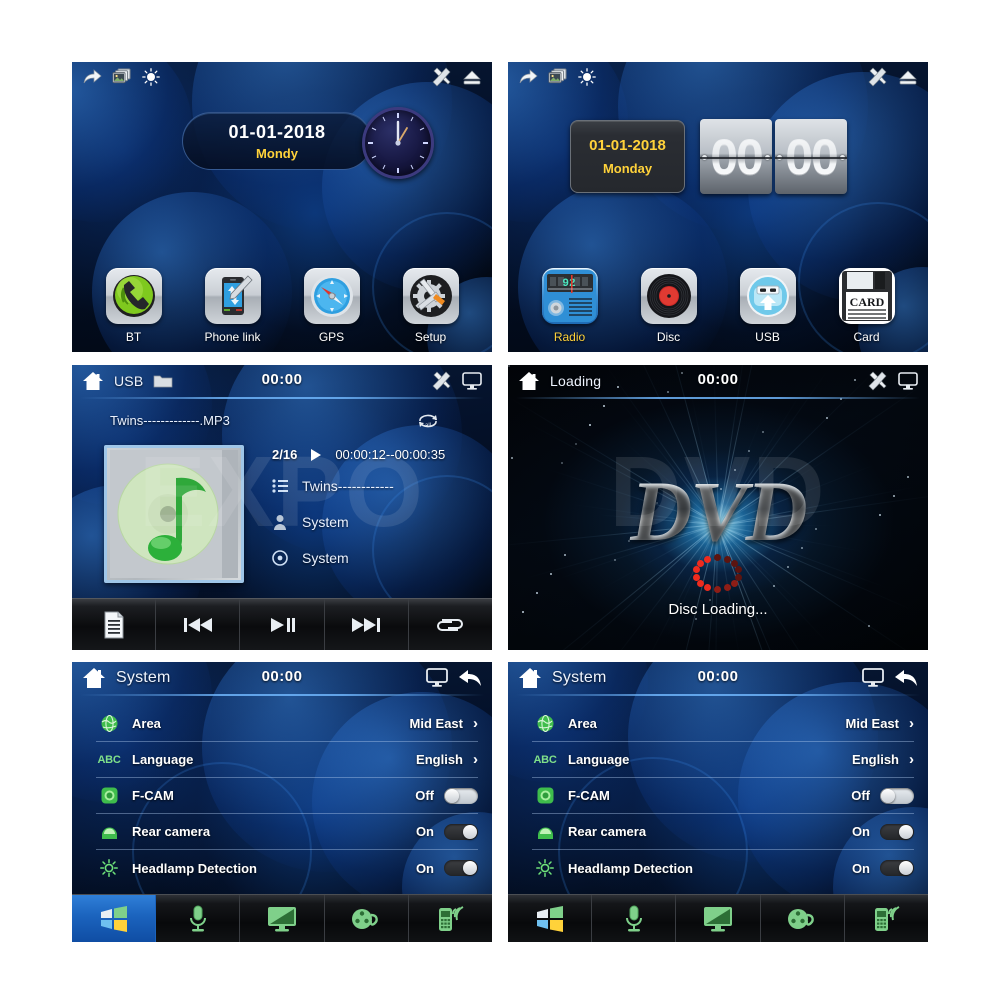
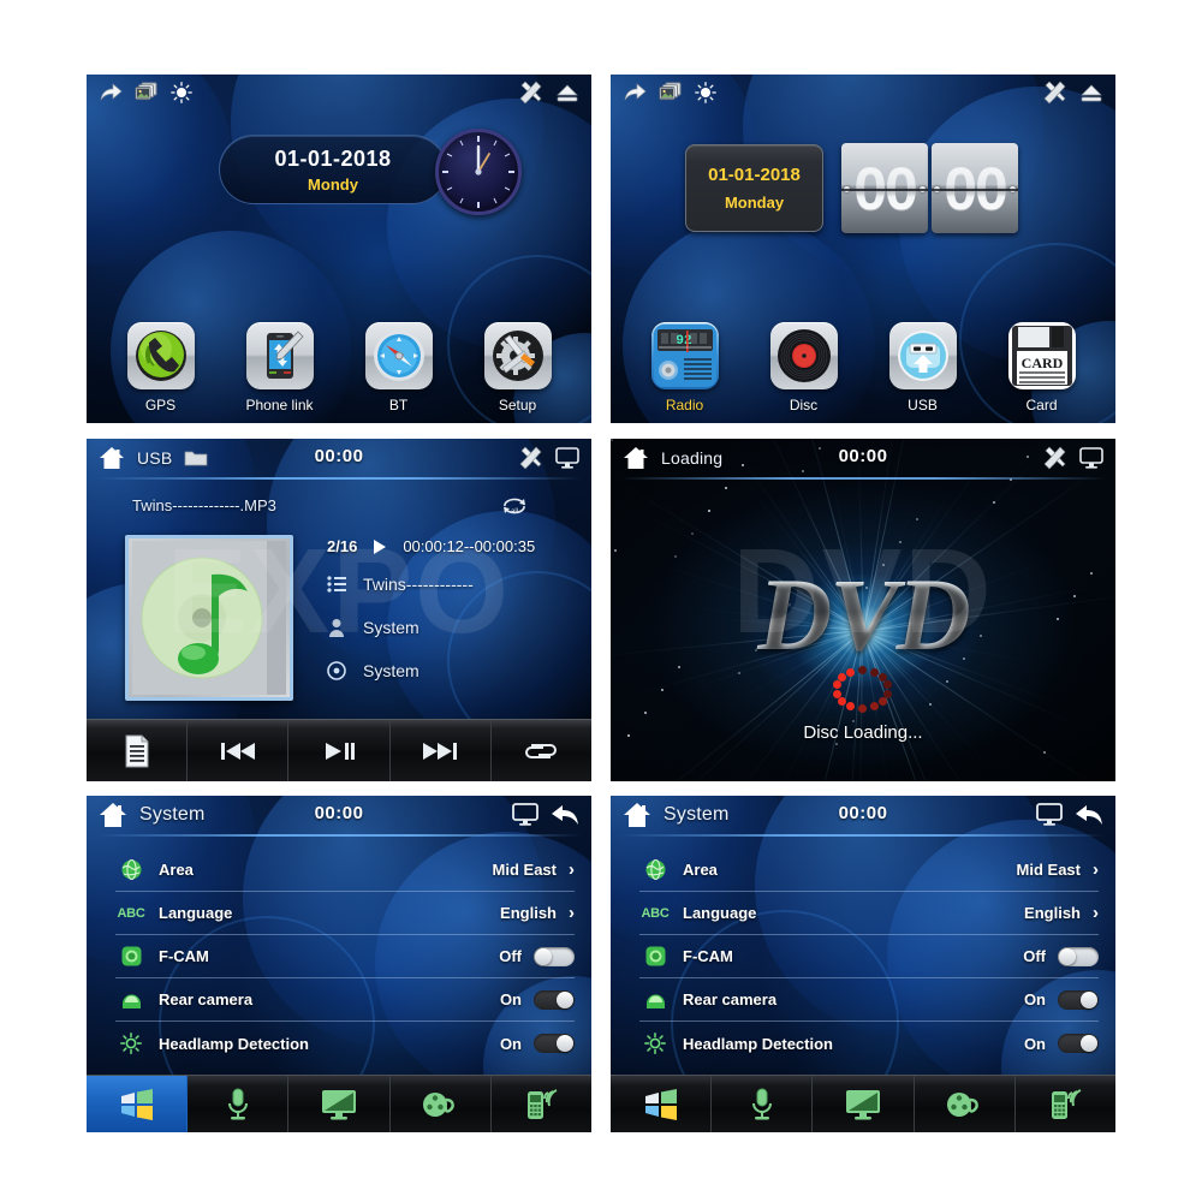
  01-01-2018
  Mondy
- BT
+ GPS
  Phone link
- GPS
+ BT
  Setup
  01-01-2018
  Monday
  00
  00
  Radio
  Disc
  USB
  CARD
  Card
  EXPO
  USB
  00:00
  Twins-------------.MP3
  2/16
  00:00:12--00:00:35
  Twins------------
  System
  System
  DVD
  Loading
  00:00
  DVD
  Disc Loading...
  System
  00:00
  Area
  Mid East
  ›
  ABC
  Language
  English
  ›
  F-CAM
  Off
  Rear camera
  On
  Headlamp Detection
  On
  System
  00:00
  Area
  Mid East
  ›
  ABC
  Language
  English
  ›
  F-CAM
  Off
  Rear camera
  On
  Headlamp Detection
  On
